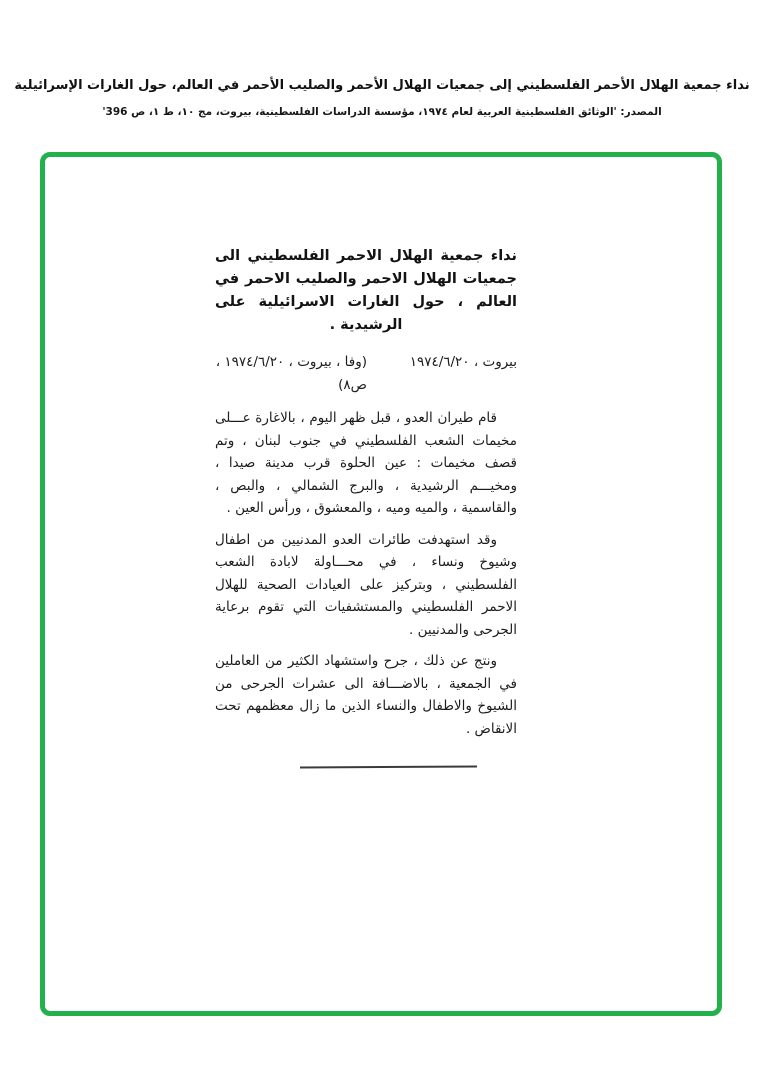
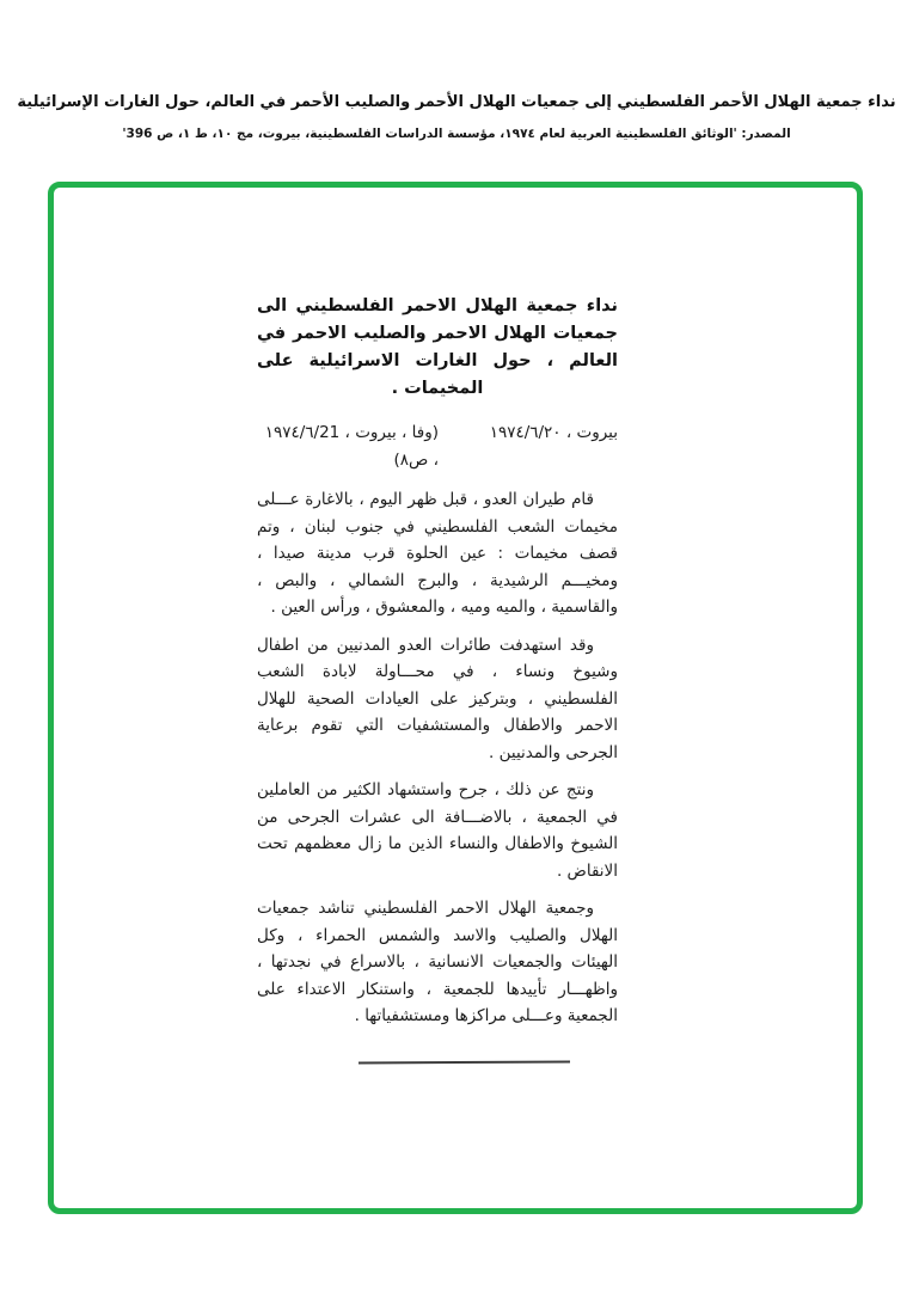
  نداء جمعية الهلال الأحمر الفلسطيني إلى جمعيات الهلال الأحمر والصليب الأحمر في العالم، حول الغارات الإسرائيلية
  المصدر: 'الوثائق الفلسطينية العربية لعام ١٩٧٤، مؤسسة الدراسات الفلسطينية، بيروت، مج ١٠، ط ١، ص 396'
- نداء جمعية الهلال الاحمر الفلسطيني الى جمعيات الهلال الاحمر والصليب الاحمر في العالم ، حول الغارات الاسرائيلية على الرشيدية .
+ نداء جمعية الهلال الاحمر الفلسطيني الى جمعيات الهلال الاحمر والصليب الاحمر في العالم ، حول الغارات الاسرائيلية على المخيمات .
  بيروت ، ١٩٧٤/٦/٢٠
- (وفا ، بيروت ، ١٩٧٤/٦/٢٠ ، ص٨)
+ (وفا ، بيروت ، ١٩٧٤/٦/21 ، ص٨)
  قام طيران العدو ، قبل ظهر اليوم ، بالاغارة عـــلى مخيمات الشعب الفلسطيني في جنوب لبنان ، وتم قصف مخيمات : عين الحلوة قرب مدينة صيدا ، ومخيـــم الرشيدية ، والبرج الشمالي ، والبص ، والقاسمية ، والميه وميه ، والمعشوق ، ورأس العين .
- وقد استهدفت طائرات العدو المدنيين من اطفال وشيوخ ونساء ، في محـــاولة لابادة الشعب الفلسطيني ، وبتركيز على العيادات الصحية للهلال الاحمر الفلسطيني والمستشفيات التي تقوم برعاية الجرحى والمدنيين .
+ وقد استهدفت طائرات العدو المدنيين من اطفال وشيوخ ونساء ، في محـــاولة لابادة الشعب الفلسطيني ، وبتركيز على العيادات الصحية للهلال الاحمر والاطفال والمستشفيات التي تقوم برعاية الجرحى والمدنيين .
  ونتج عن ذلك ، جرح واستشهاد الكثير من العاملين في الجمعية ، بالاضـــافة الى عشرات الجرحى من الشيوخ والاطفال والنساء الذين ما زال معظمهم تحت الانقاض .
+ وجمعية الهلال الاحمر الفلسطيني تناشد جمعيات الهلال والصليب والاسد والشمس الحمراء ، وكل الهيئات والجمعيات الانسانية ، بالاسراع في نجدتها ، واظهـــار تأييدها للجمعية ، واستنكار الاعتداء على الجمعية وعـــلى مراكزها ومستشفياتها .
